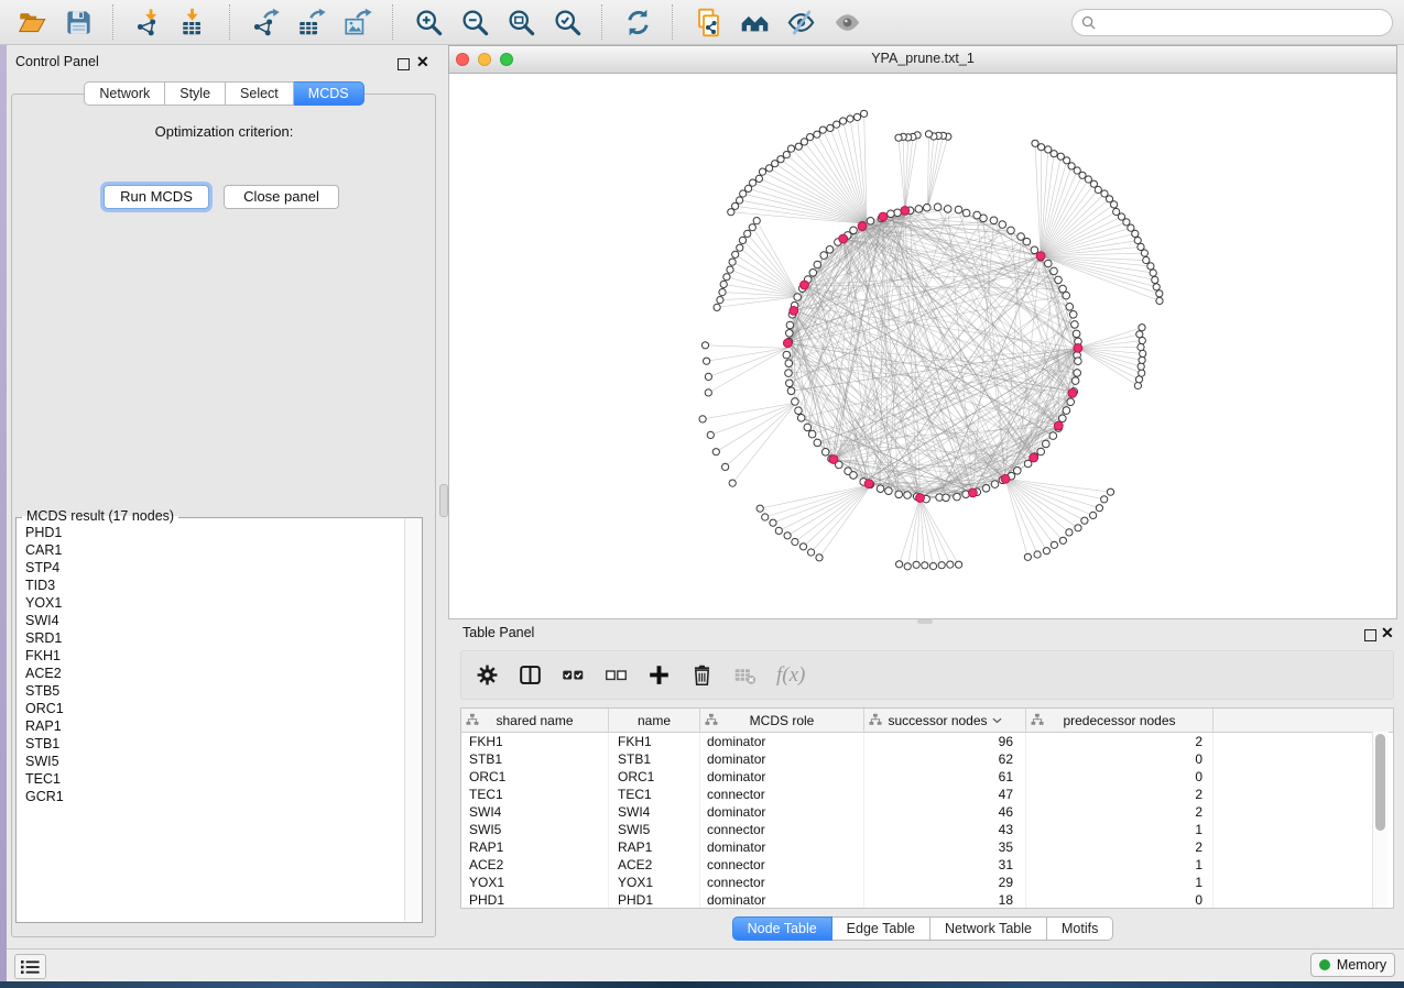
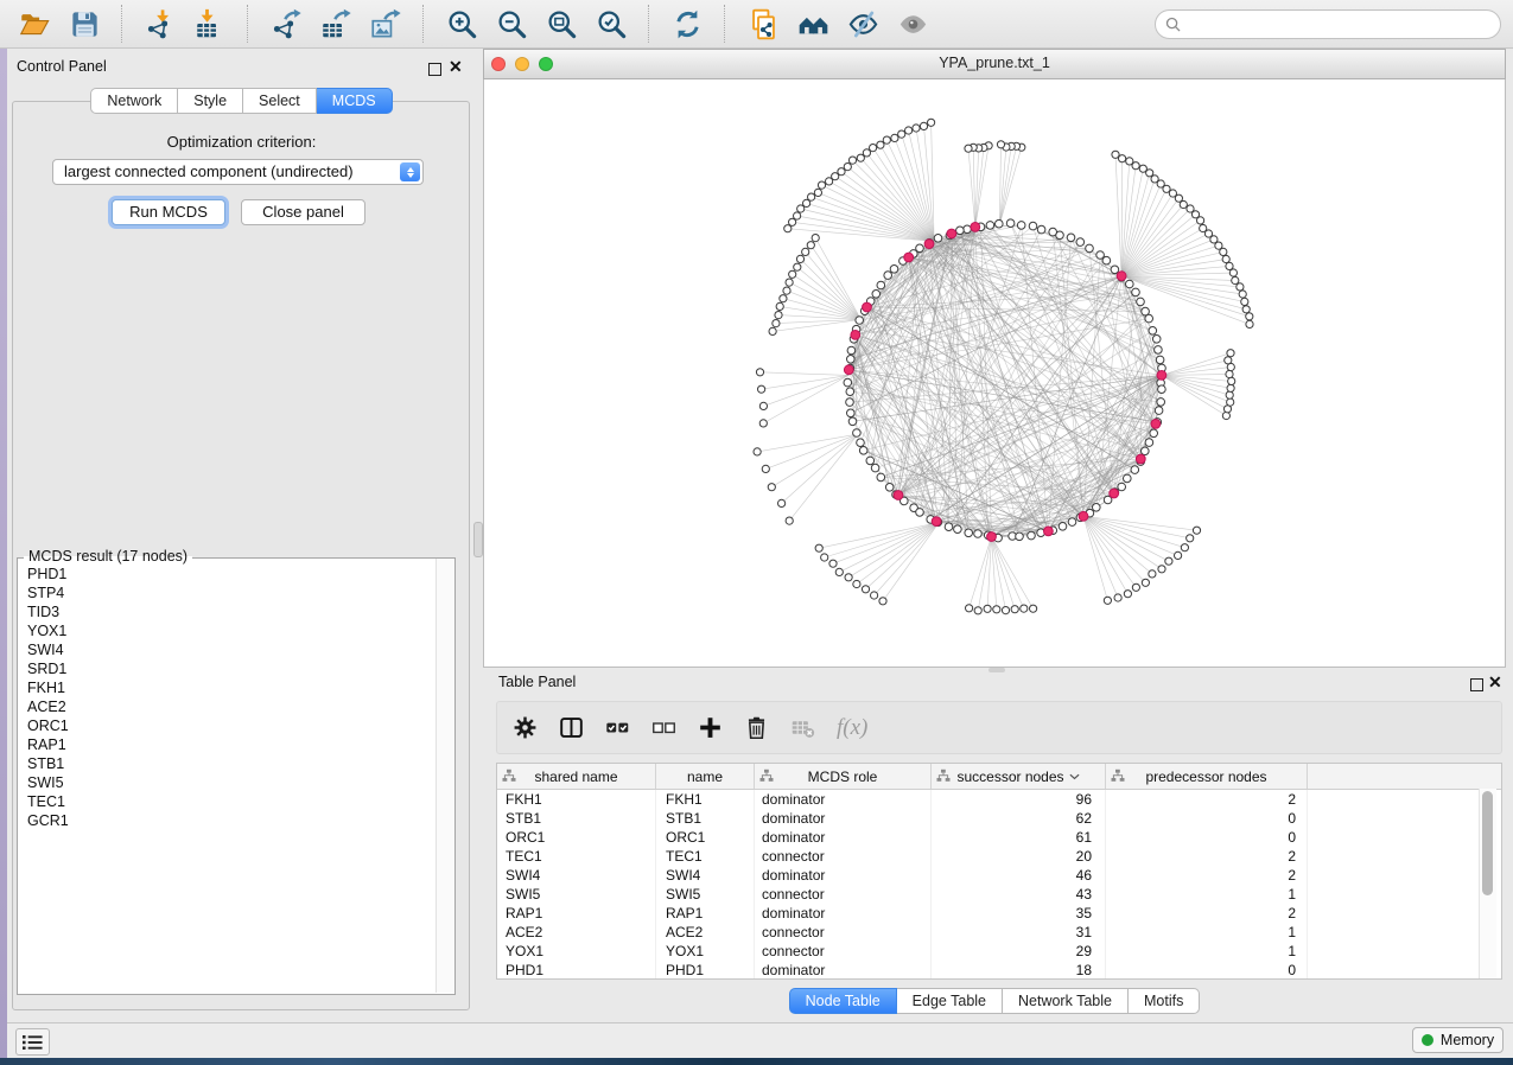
  Control Panel
  ✕
  Network
  Style
  Select
  MCDS
  Optimization criterion:
+ largest connected component (undirected)
  Run MCDS
  Close panel
  MCDS result (17 nodes)
  PHD1
- CAR1
  STP4
  TID3
  YOX1
  SWI4
  SRD1
  FKH1
  ACE2
- STB5
  ORC1
  RAP1
  STB1
  SWI5
  TEC1
  GCR1
  YPA_prune.txt_1
  Table Panel
  ✕
  f(x)
  shared name
  name
  MCDS role
  successor nodes
  predecessor nodes
  FKH1
  FKH1
  dominator
  96
  2
  STB1
  STB1
  dominator
  62
  0
  ORC1
  ORC1
  dominator
  61
  0
  TEC1
  TEC1
  connector
- 47
+ 20
  2
  SWI4
  SWI4
  dominator
  46
  2
  SWI5
  SWI5
  connector
  43
  1
  RAP1
  RAP1
  dominator
  35
  2
  ACE2
  ACE2
  connector
  31
  1
  YOX1
  YOX1
  connector
  29
  1
  PHD1
  PHD1
  dominator
  18
  0
  Node Table
  Edge Table
  Network Table
  Motifs
  Memory
